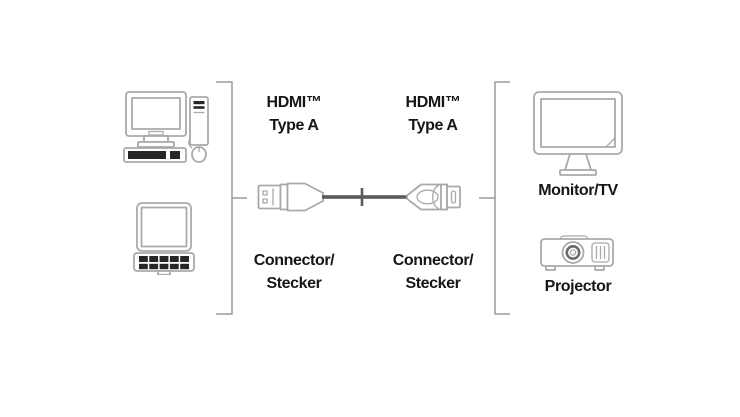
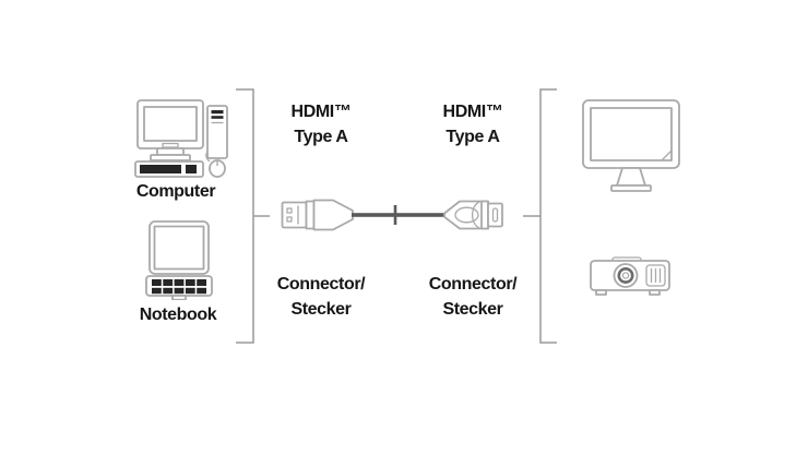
+ Computer
+ Notebook
  HDMI™
  Type A
  HDMI™
  Type A
  Connector/
  Stecker
  Connector/
  Stecker
- Monitor/TV
- Projector
